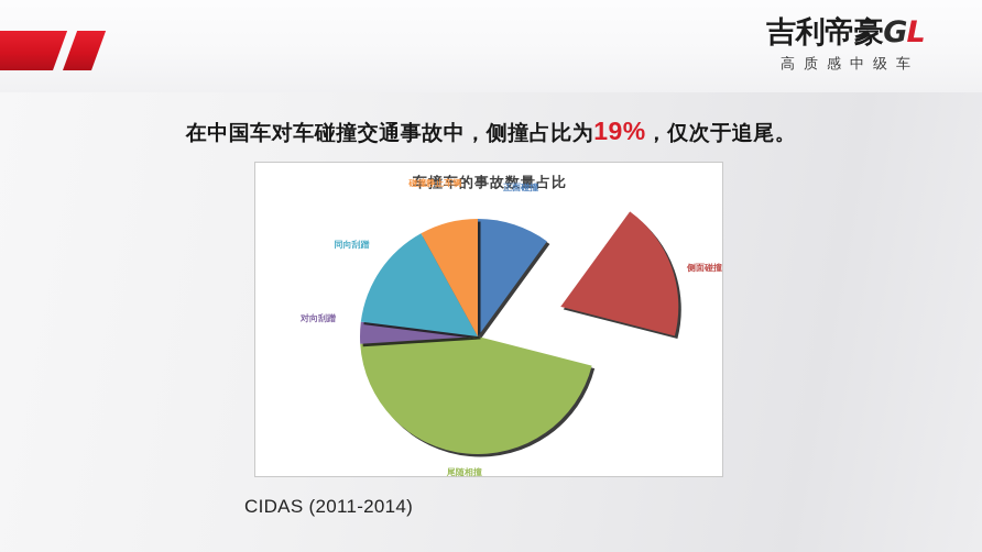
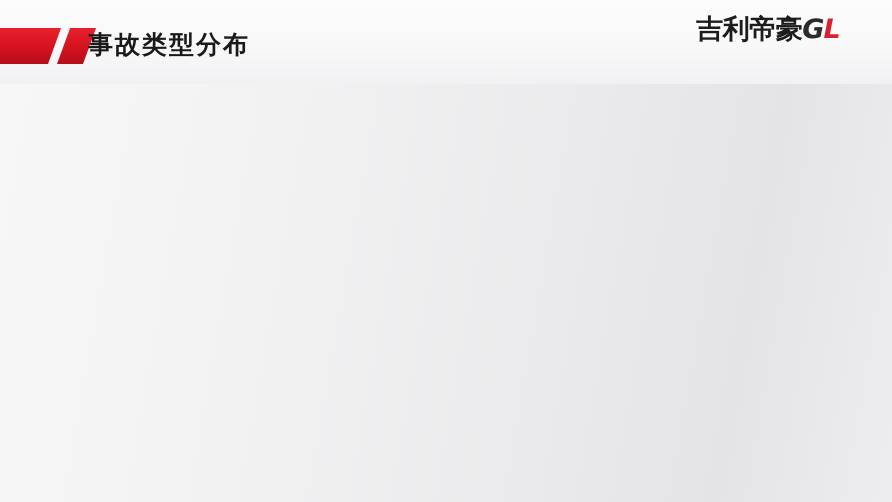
+ 事故类型分布
  吉利帝豪GL
- 高质感中级车
- 在中国车对车碰撞交通事故中，侧撞占比为19%，仅次于追尾。
- 车撞车的事故数量占比
- 正面碰撞
- 侧面碰撞
- 尾随相撞
- 对向刮蹭
- 同向刮蹭
- 碰撞静止车辆
- CIDAS (2011-2014)
